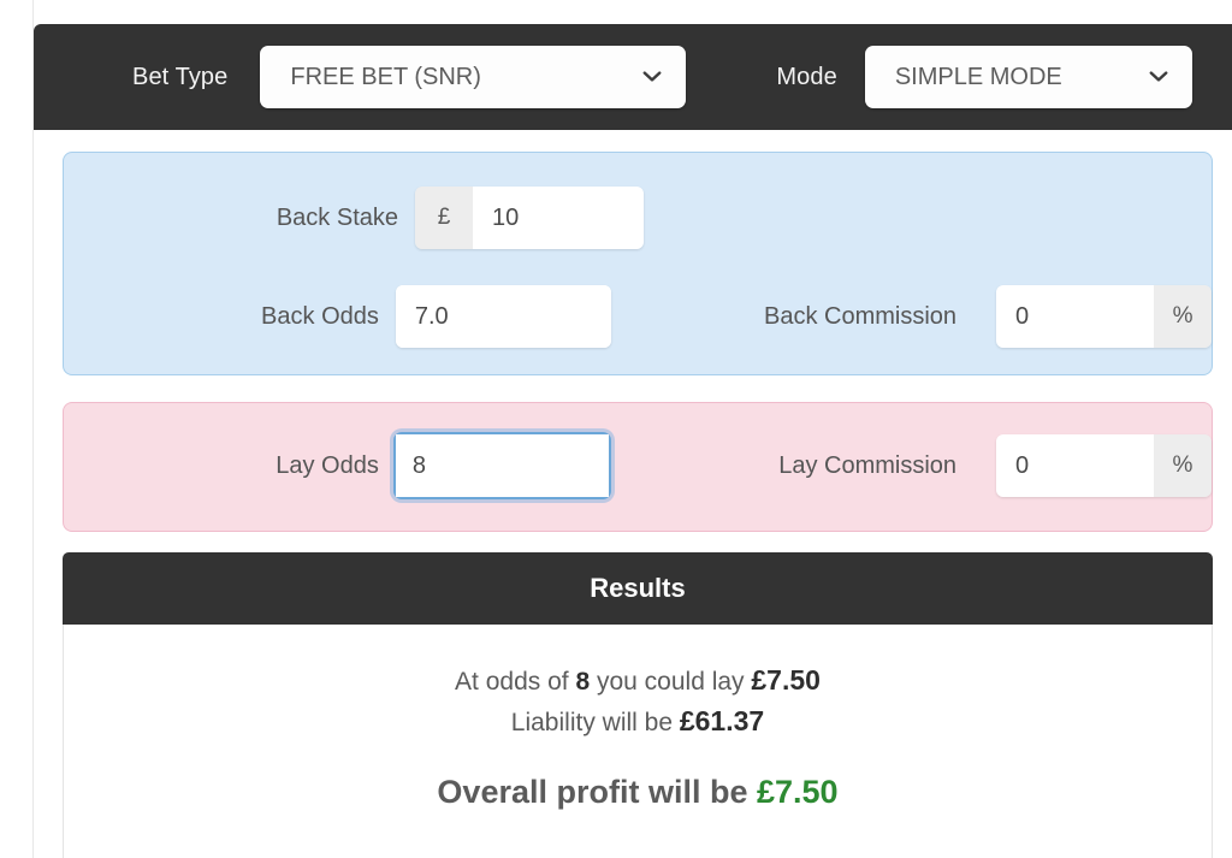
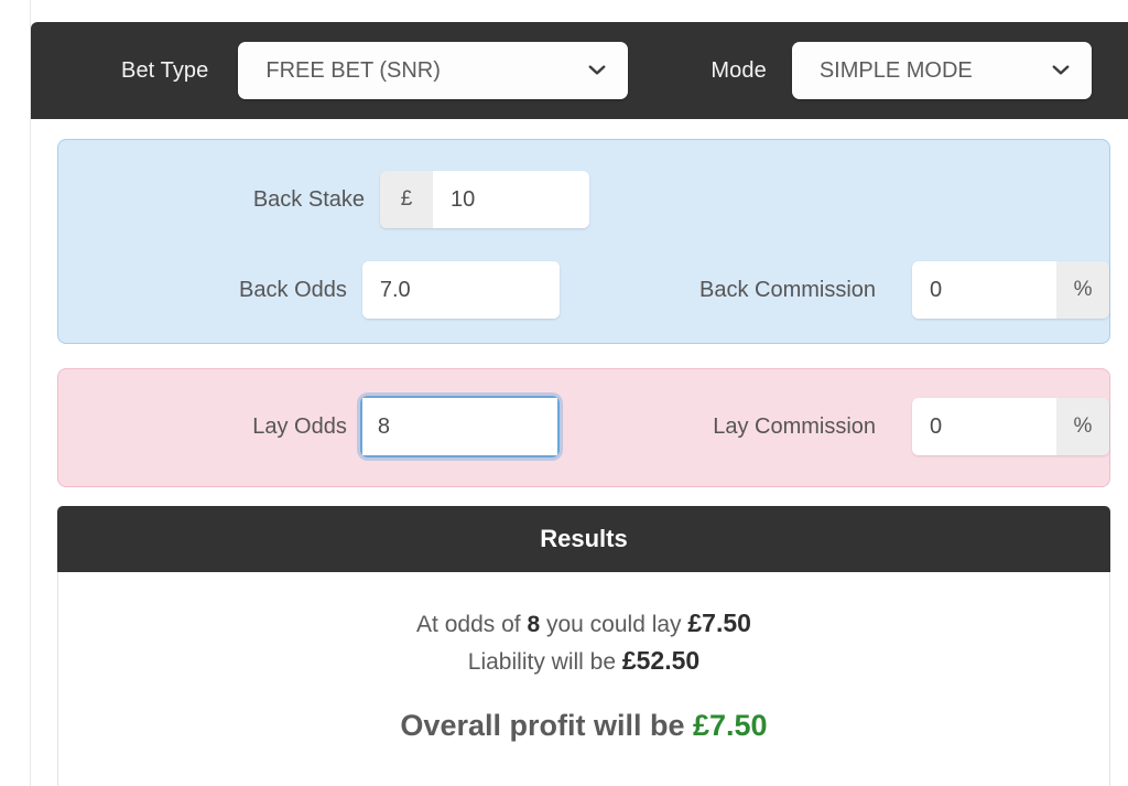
  Bet Type
  FREE BET (SNR)
  Mode
  SIMPLE MODE
  Back Stake
  £
  10
  Back Odds
  7.0
  Back Commission
  0
  %
  Lay Odds
  8
  Lay Commission
  0
  %
  Results
  At odds of 8 you could lay £7.50
- Liability will be £61.37
+ Liability will be £52.50
  Overall profit will be £7.50
